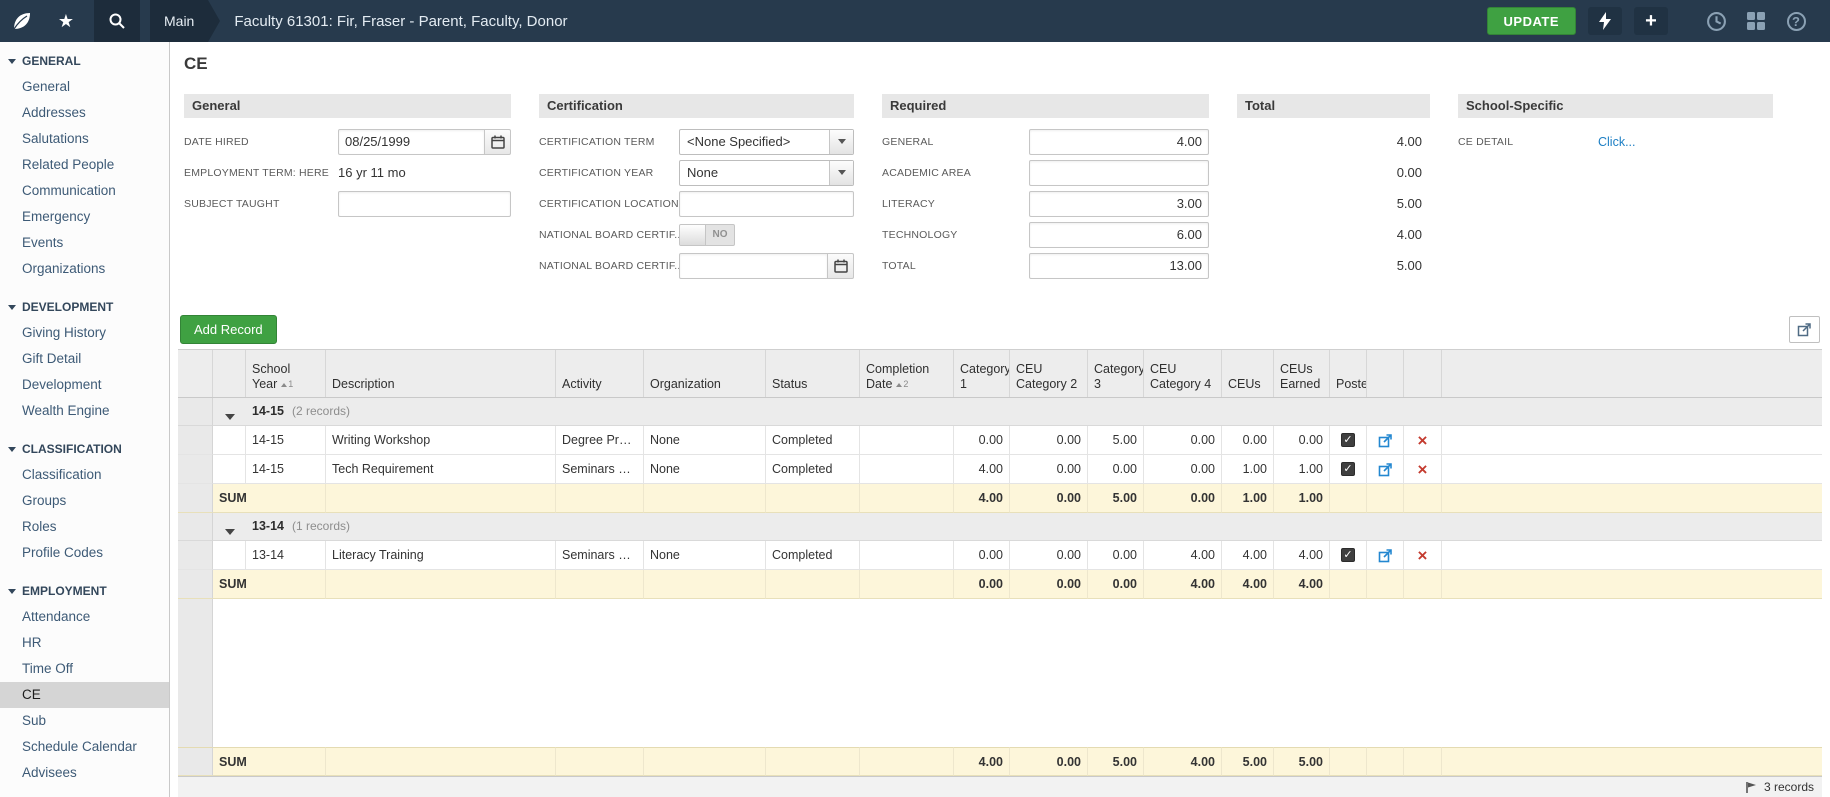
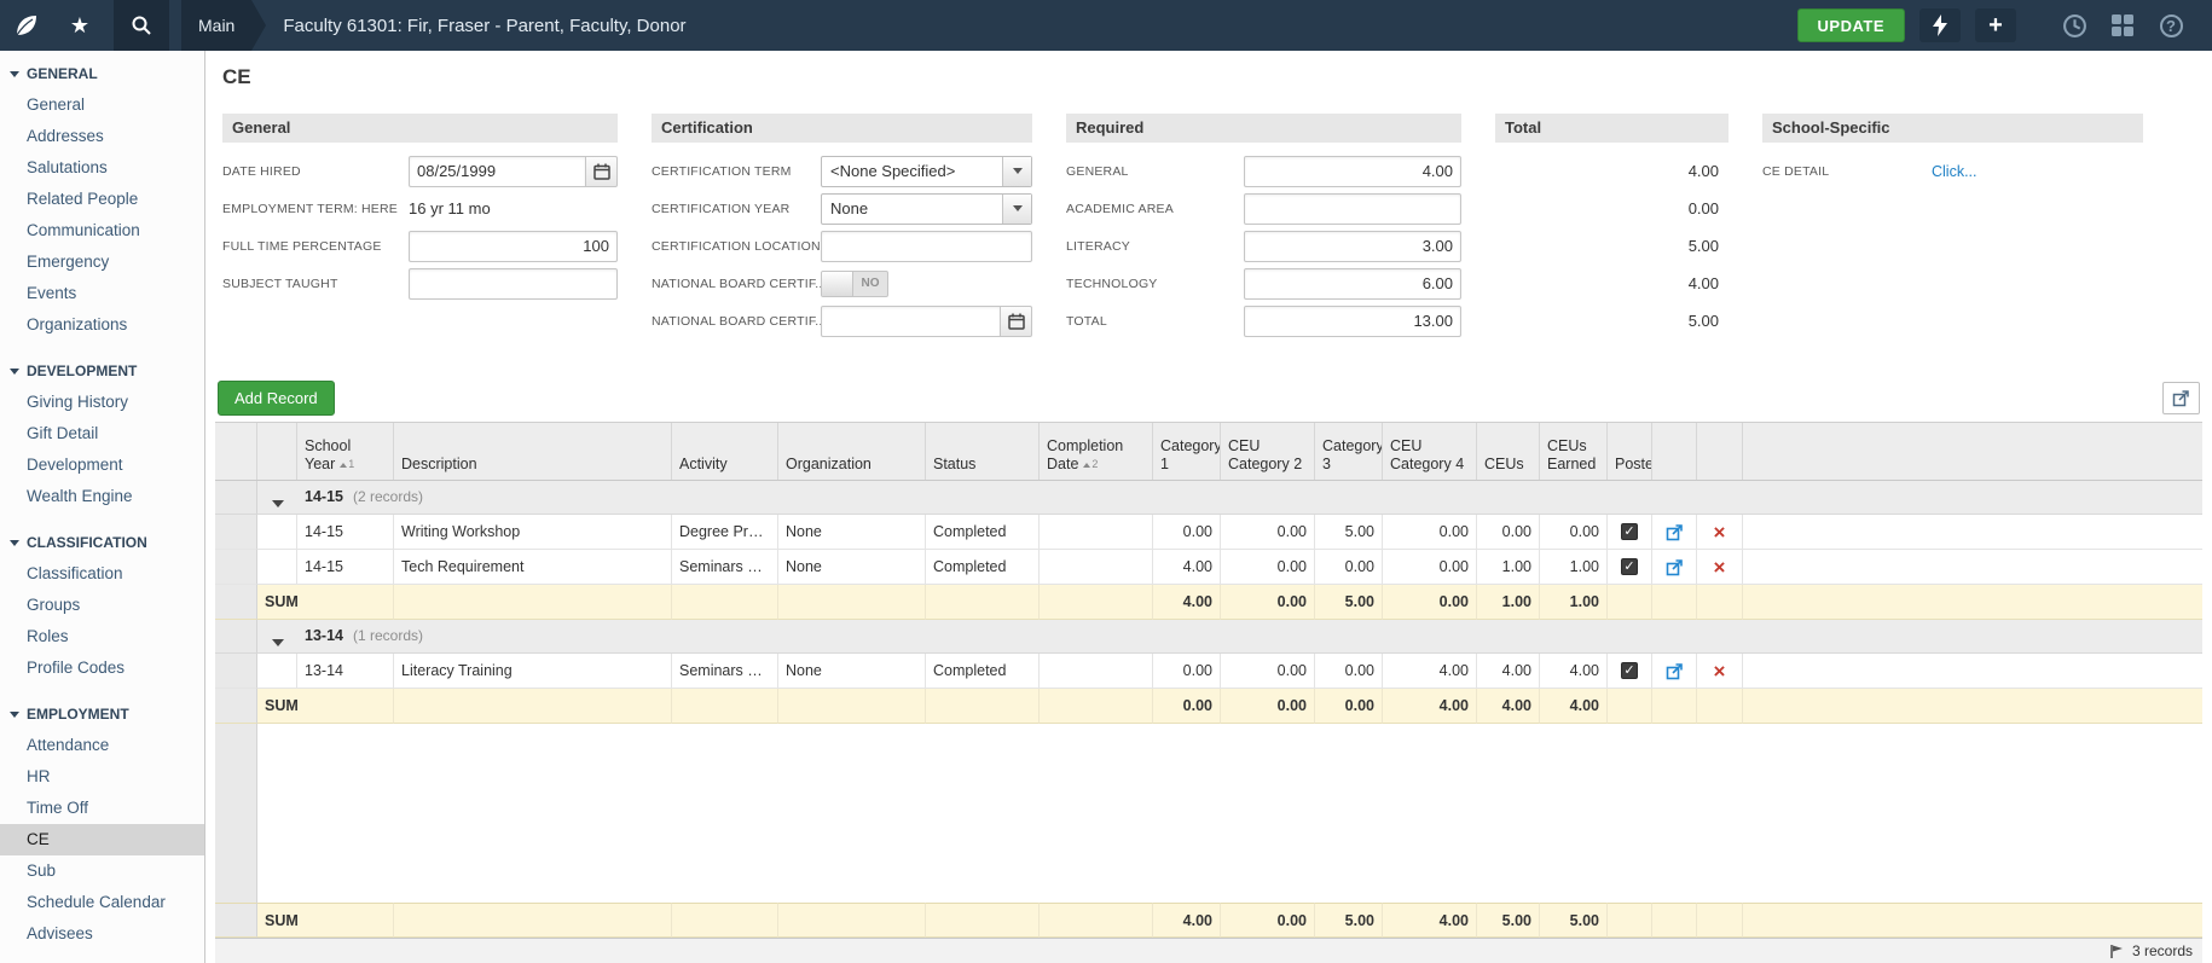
  ★
  Main
  Faculty 61301: Fir, Fraser - Parent, Faculty, Donor
  UPDATE
  +
  ?
  GENERAL
  General
  Addresses
  Salutations
  Related People
  Communication
  Emergency
  Events
  Organizations
  DEVELOPMENT
  Giving History
  Gift Detail
  Development
  Wealth Engine
  CLASSIFICATION
  Classification
  Groups
  Roles
  Profile Codes
  EMPLOYMENT
  Attendance
  HR
  Time Off
  CE
  Sub
  Schedule Calendar
  Advisees
  CE
  General
  DATE HIRED
  08/25/1999
  EMPLOYMENT TERM: HERE
  16 yr 11 mo
+ FULL TIME PERCENTAGE
+ 100
  SUBJECT TAUGHT
  Certification
  CERTIFICATION TERM
  <None Specified>
  CERTIFICATION YEAR
  None
  CERTIFICATION LOCATION
  NATIONAL BOARD CERTIF.
  NO
  NATIONAL BOARD CERTIF.
  Required
  GENERAL
  4.00
  ACADEMIC AREA
  LITERACY
  3.00
  TECHNOLOGY
  6.00
  TOTAL
  13.00
  Total
  4.00
  0.00
  5.00
  4.00
  5.00
  School-Specific
  CE DETAIL
  Click...
  Add Record
  School
  Year
  1
  Description
  Activity
  Organization
  Status
  Completion
  Date
  2
  Category
  1
  CEU
  Category 2
  Category
  3
  CEU
  Category 4
  CEUs
  CEUs
  Earned
  Poste
  14-15
  (2 records)
  14-15
  Writing Workshop
  Degree Pro…
  None
  Completed
  0.00
  0.00
  5.00
  0.00
  0.00
  0.00
  ✓
  ×
  14-15
  Tech Requirement
  Seminars &…
  None
  Completed
  4.00
  0.00
  0.00
  0.00
  1.00
  1.00
  ✓
  ×
  SUM
  4.00
  0.00
  5.00
  0.00
  1.00
  1.00
  13-14
  (1 records)
  13-14
  Literacy Training
  Seminars &…
  None
  Completed
  0.00
  0.00
  0.00
  4.00
  4.00
  4.00
  ✓
  ×
  SUM
  0.00
  0.00
  0.00
  4.00
  4.00
  4.00
  SUM
  4.00
  0.00
  5.00
  4.00
  5.00
  5.00
  3 records
